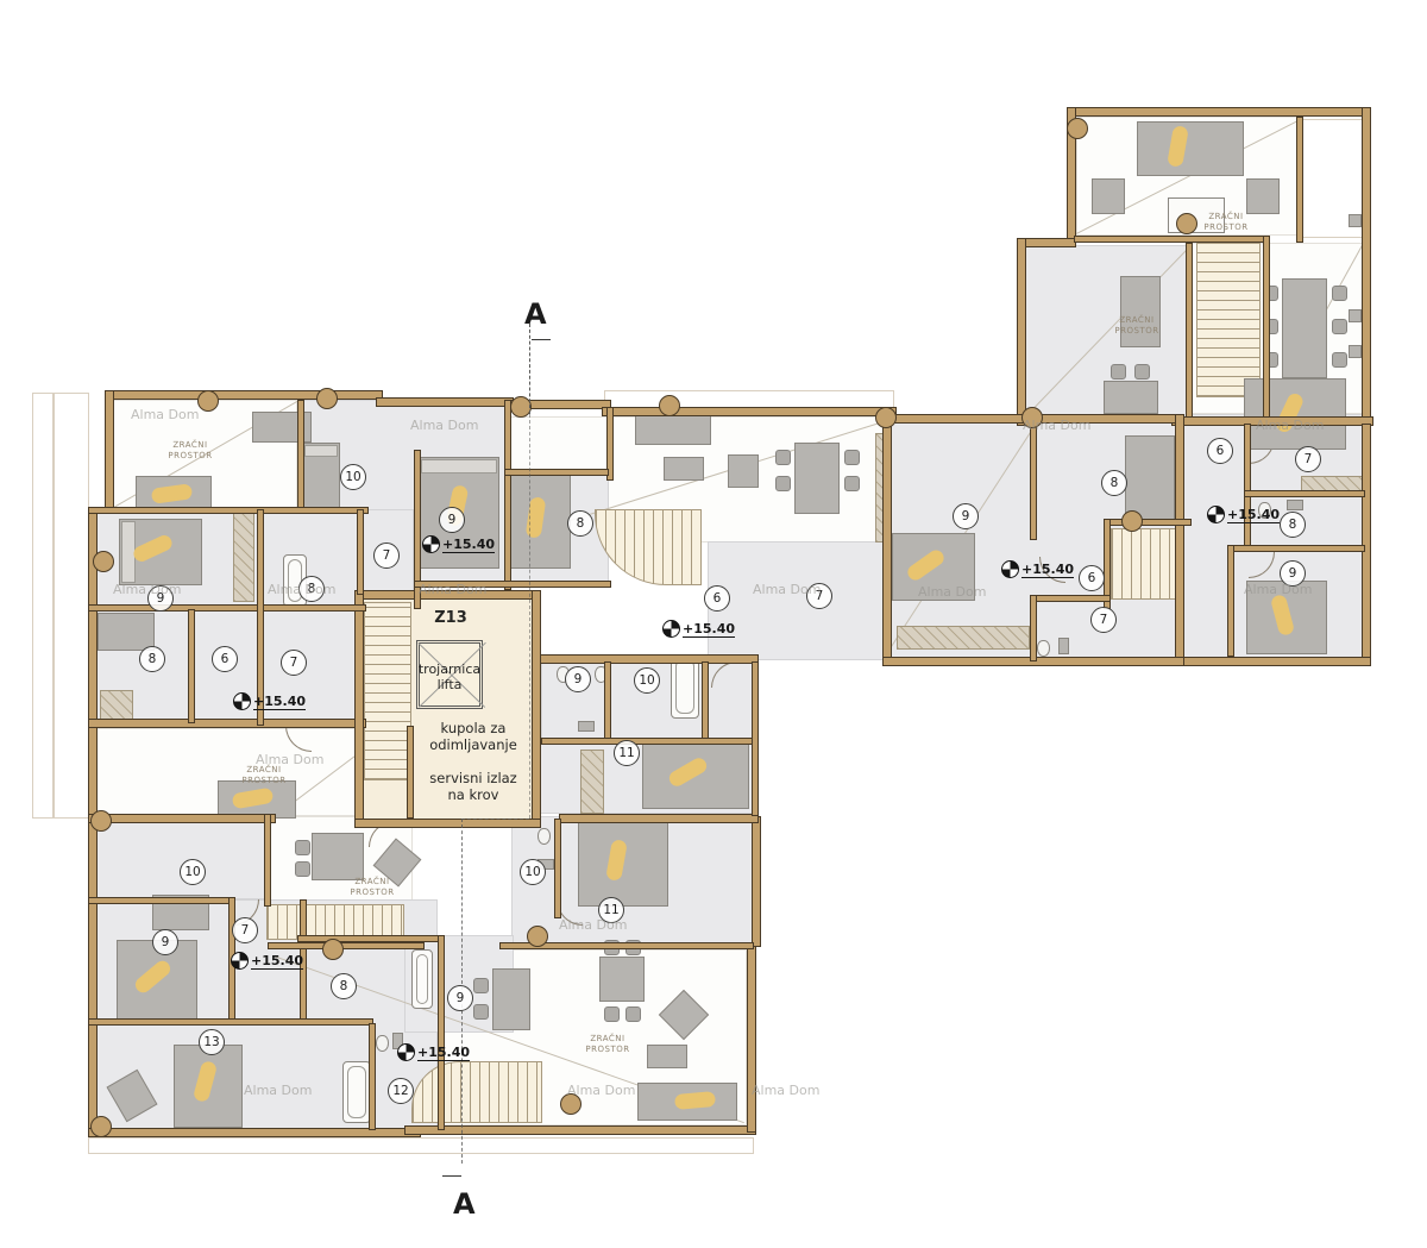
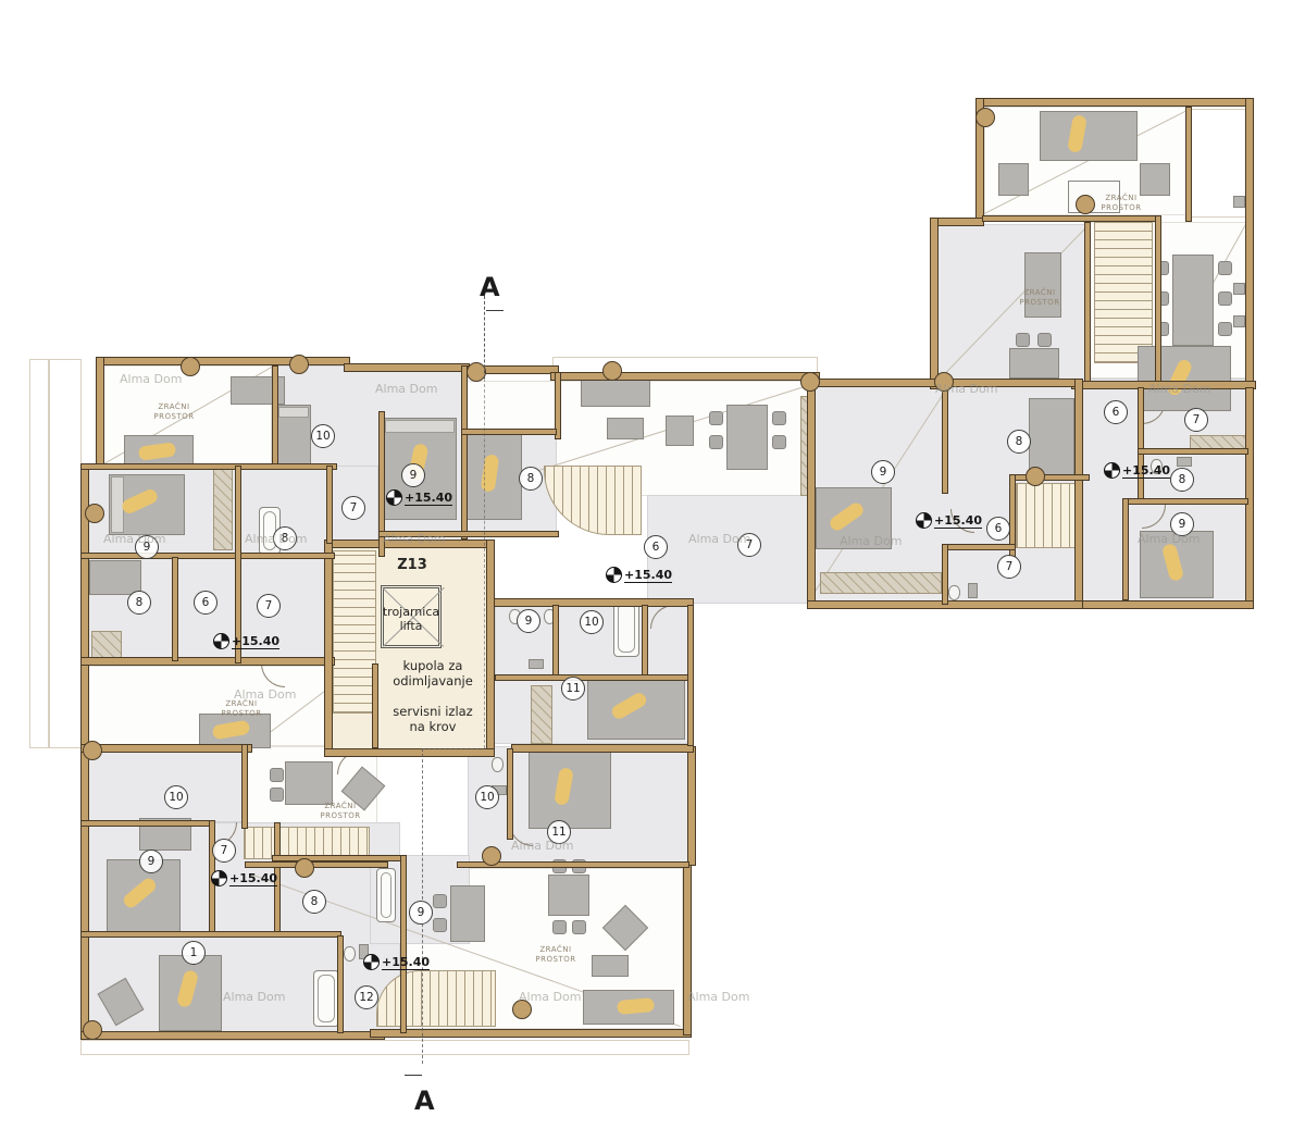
  A
  A
  Z13
  trojarnica
  lifta
  kupola za
  odimljavanje
  servisni izlaz
  na krov
  10
  9
  7
  8
  9
  8
  6
  7
  8
  6
  7
  9
  10
  11
  10
  11
  9
  8
  6
  7
  6
  7
  8
  9
  10
  7
  9
  8
- 13
+ 1
  9
  12
  +15.40
  +15.40
  +15.40
  +15.40
  +15.40
  +15.40
  +15.40
  ZRAČNI
  PROSTOR
  ZRAČNI
  PROSTOR
  ZRAČNI
  PROSTOR
  ZRAČNI
  PROSTOR
  ZRAČNI
  PROSTOR
  ZRAČNI
  PROSTOR
  Alma Dom
  Alma Dom
  Alma Dom
  Alma Dom
  Alma Dom
  Alma Dom
  Alma Dom
  Alma Dom
  Alma Dom
  Alma Dom
  Alma Dom
  Alma Dom
  Alma Dom
  Alma Dom
  Alma Dom
